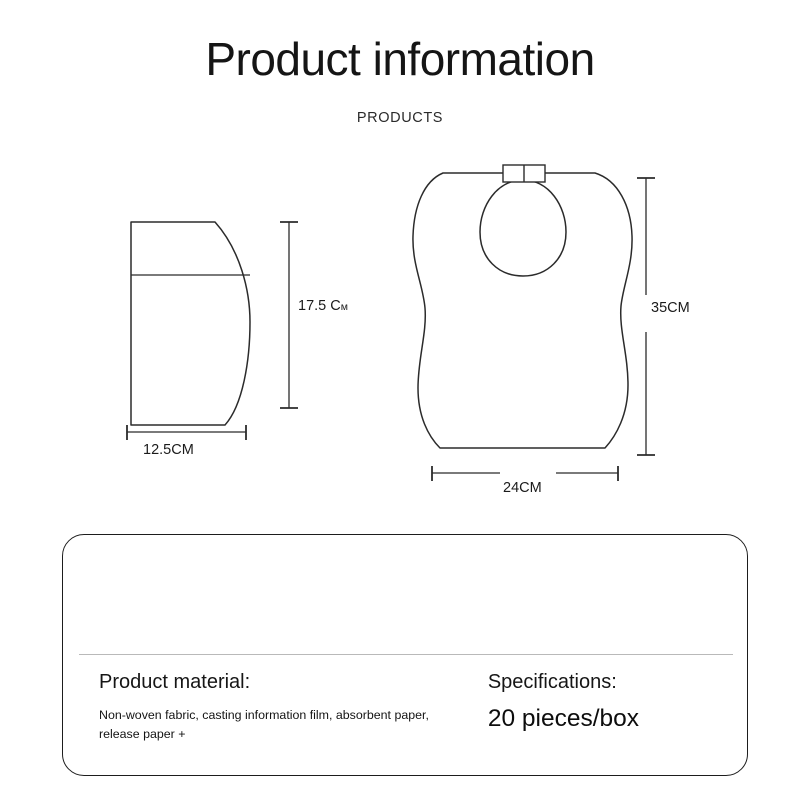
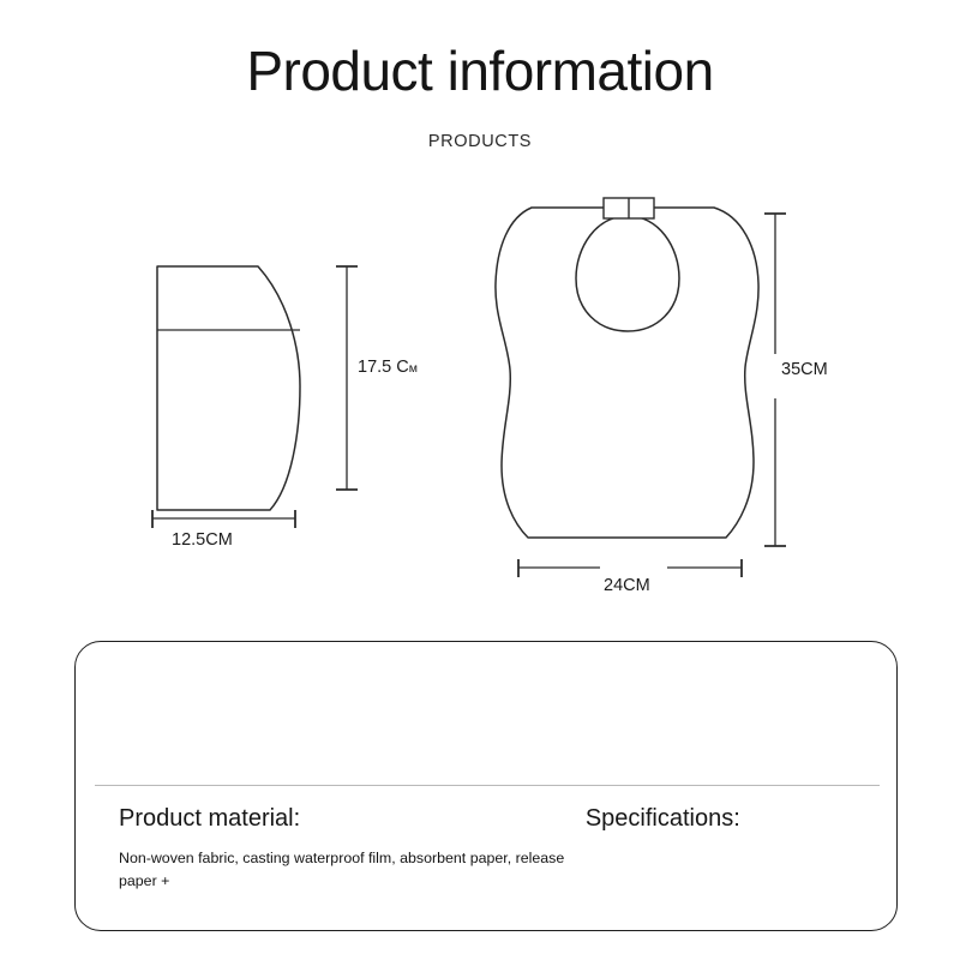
  Product information
  PRODUCTS
  17.5 См
  12.5CM
  35CM
  24CM
  Product material:
- Non-woven fabric, casting information film, absorbent paper, release paper +
+ Non-woven fabric, casting waterproof film, absorbent paper, release paper +
  Specifications:
- 20 pieces/box
